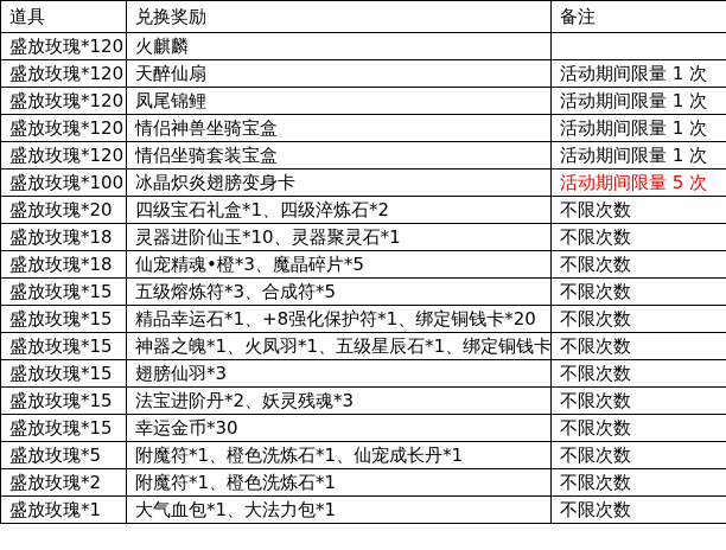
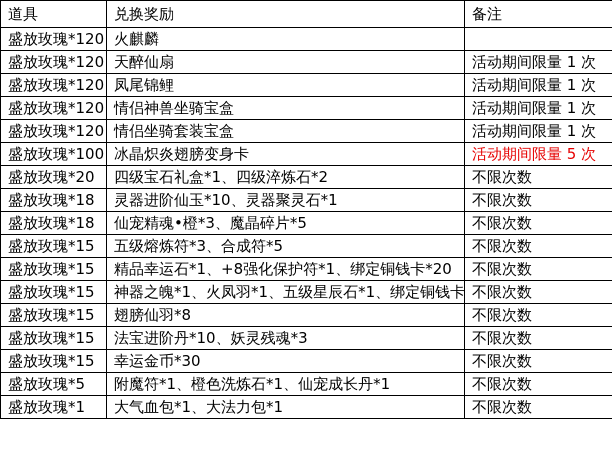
  道具	兑换奖励	备注
  盛放玫瑰*120	火麒麟
  盛放玫瑰*120	天醉仙扇	活动期间限量 1 次
  盛放玫瑰*120	凤尾锦鲤	活动期间限量 1 次
  盛放玫瑰*120	情侣神兽坐骑宝盒	活动期间限量 1 次
  盛放玫瑰*120	情侣坐骑套装宝盒	活动期间限量 1 次
  盛放玫瑰*100	冰晶炽炎翅膀变身卡	活动期间限量 5 次
  盛放玫瑰*20	四级宝石礼盒*1、四级淬炼石*2	不限次数
  盛放玫瑰*18	灵器进阶仙玉*10、灵器聚灵石*1	不限次数
  盛放玫瑰*18	仙宠精魂•橙*3、魔晶碎片*5	不限次数
  盛放玫瑰*15	五级熔炼符*3、合成符*5	不限次数
  盛放玫瑰*15	精品幸运石*1、+8强化保护符*1、绑定铜钱卡*20	不限次数
  盛放玫瑰*15	神器之魄*1、火凤羽*1、五级星辰石*1、绑定铜钱卡	不限次数
- 盛放玫瑰*15	翅膀仙羽*3	不限次数
+ 盛放玫瑰*15	翅膀仙羽*8	不限次数
- 盛放玫瑰*15	法宝进阶丹*2、妖灵残魂*3	不限次数
+ 盛放玫瑰*15	法宝进阶丹*10、妖灵残魂*3	不限次数
  盛放玫瑰*15	幸运金币*30	不限次数
  盛放玫瑰*5	附魔符*1、橙色洗炼石*1、仙宠成长丹*1	不限次数
- 盛放玫瑰*2	附魔符*1、橙色洗炼石*1	不限次数
  盛放玫瑰*1	大气血包*1、大法力包*1	不限次数
